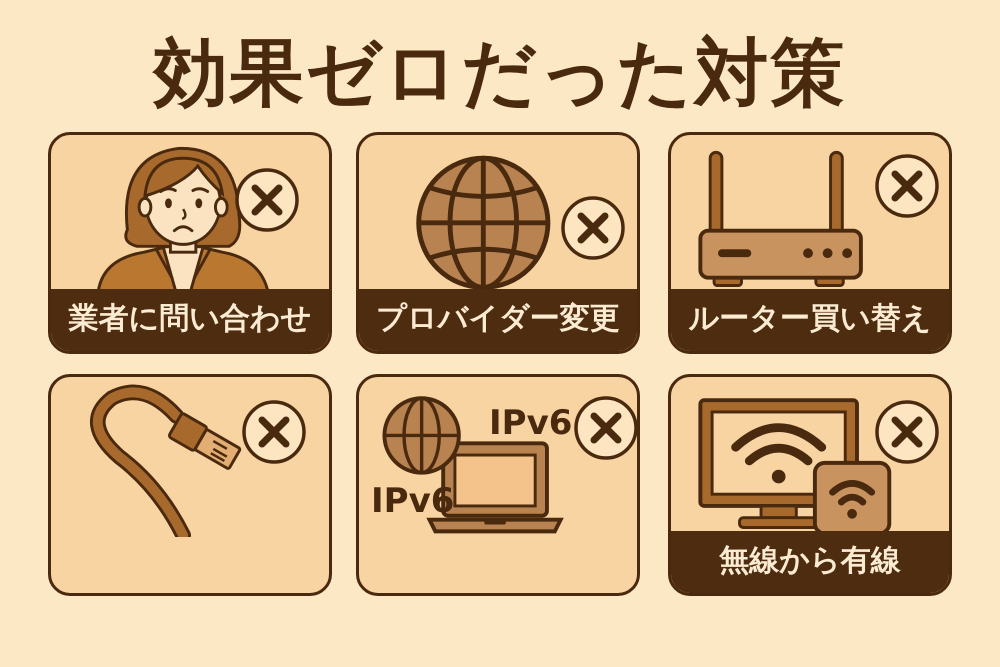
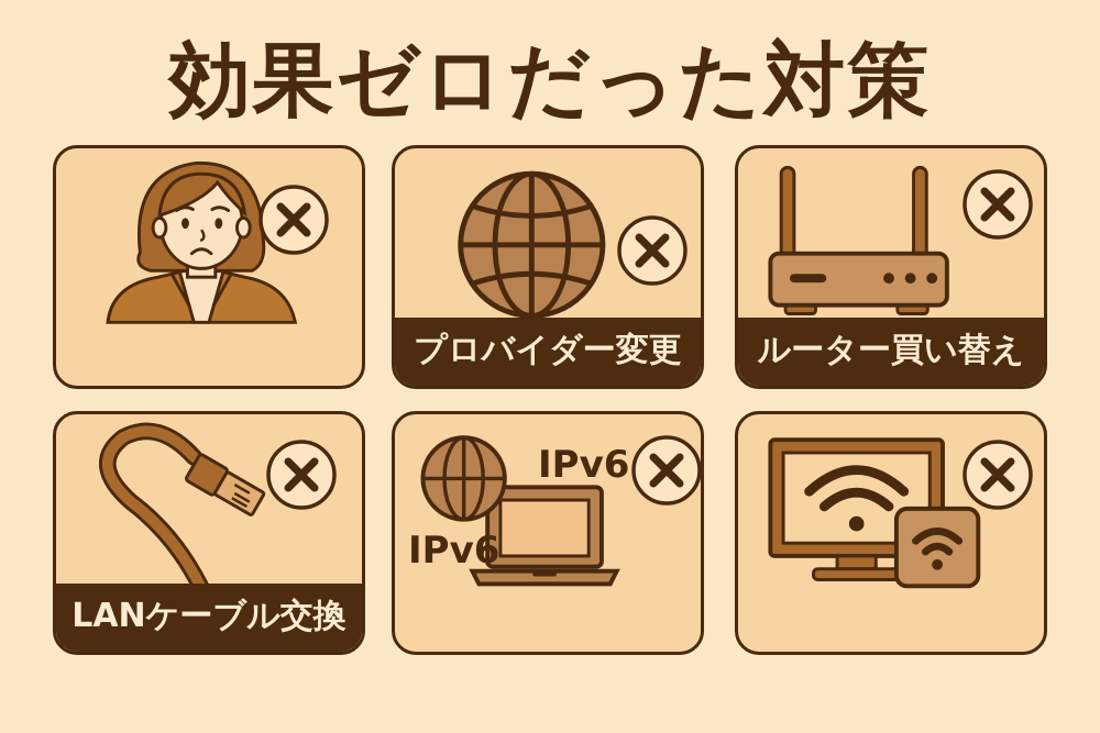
  効果ゼロだった対策
- 業者に問い合わせ
  プロバイダー変更
  ルーター買い替え
+ LANケーブル交換
  IPv6
  IPv6
- 無線から有線
